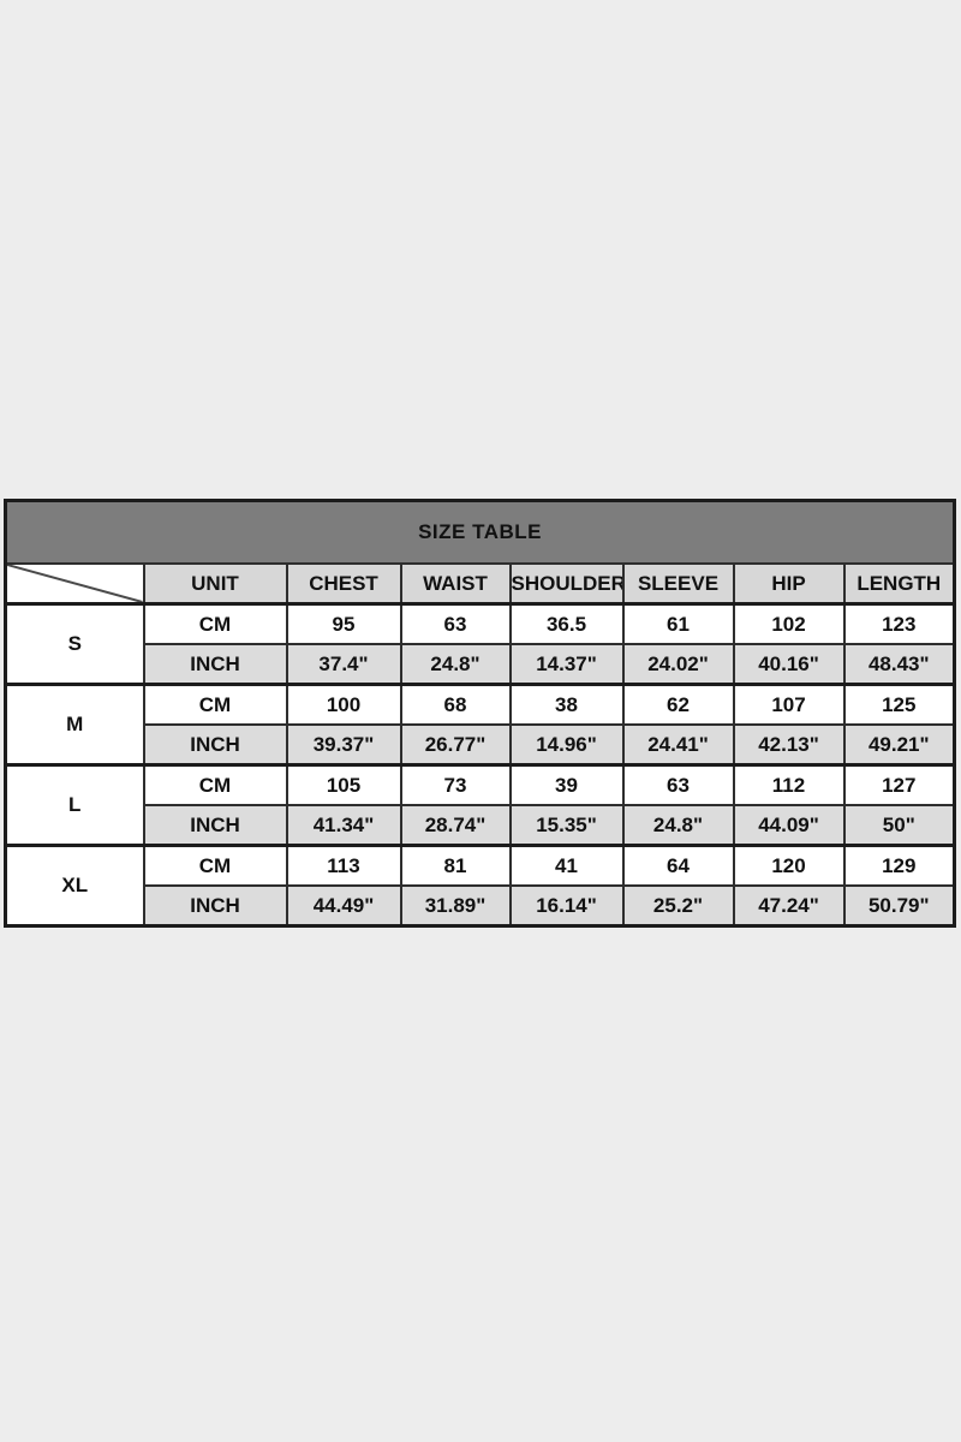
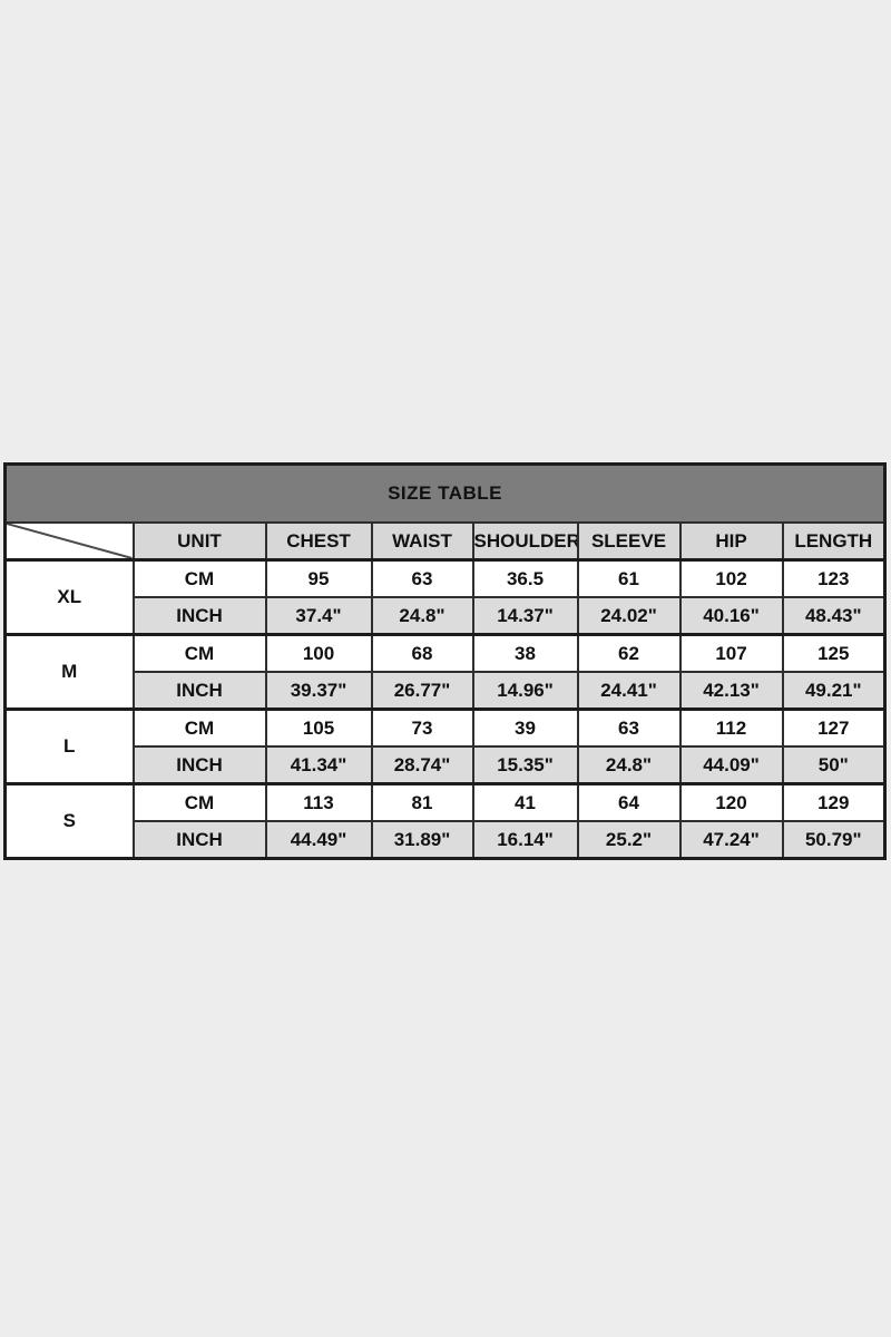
  SIZE TABLE
  	UNIT	CHEST	WAIST	SHOULDER	SLEEVE	HIP	LENGTH
- S	CM	95	63	36.5	61	102	123
+ XL	CM	95	63	36.5	61	102	123
  INCH	37.4"	24.8"	14.37"	24.02"	40.16"	48.43"
  M	CM	100	68	38	62	107	125
  INCH	39.37"	26.77"	14.96"	24.41"	42.13"	49.21"
  L	CM	105	73	39	63	112	127
  INCH	41.34"	28.74"	15.35"	24.8"	44.09"	50"
- XL	CM	113	81	41	64	120	129
+ S	CM	113	81	41	64	120	129
  INCH	44.49"	31.89"	16.14"	25.2"	47.24"	50.79"
